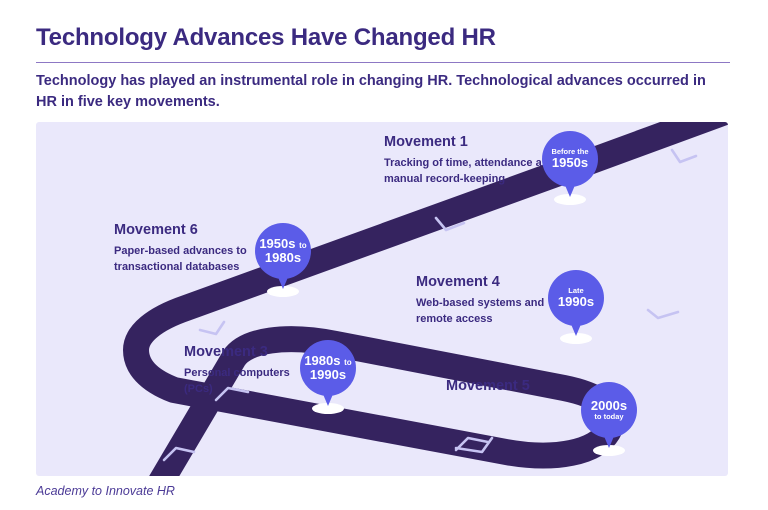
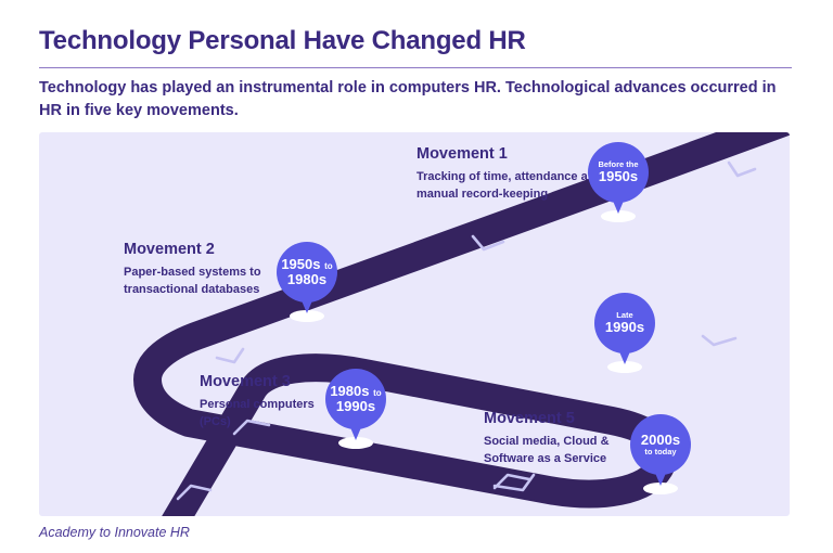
- Technology Advances Have Changed HR
+ Technology Personal Have Changed HR
- Technology has played an instrumental role in changing HR. Technological advances occurred in HR in five key movements.
+ Technology has played an instrumental role in computers HR. Technological advances occurred in HR in five key movements.
  Movement 1
  Tracking of time, attendance a manual record-keeping
  Before the
  1950s
- Movement 6
+ Movement 2
- Paper-based advances to transactional databases
+ Paper-based systems to transactional databases
  1950s to
  1980s
- Movement 4
- Web-based systems and remote access
  Late
  1990s
  Movement 3
  Personal computers (PCs)
  1980s to
  1990s
  Movement 5
+ Social media, Cloud & Software as a Service
  2000s
  to today
  Academy to Innovate HR
